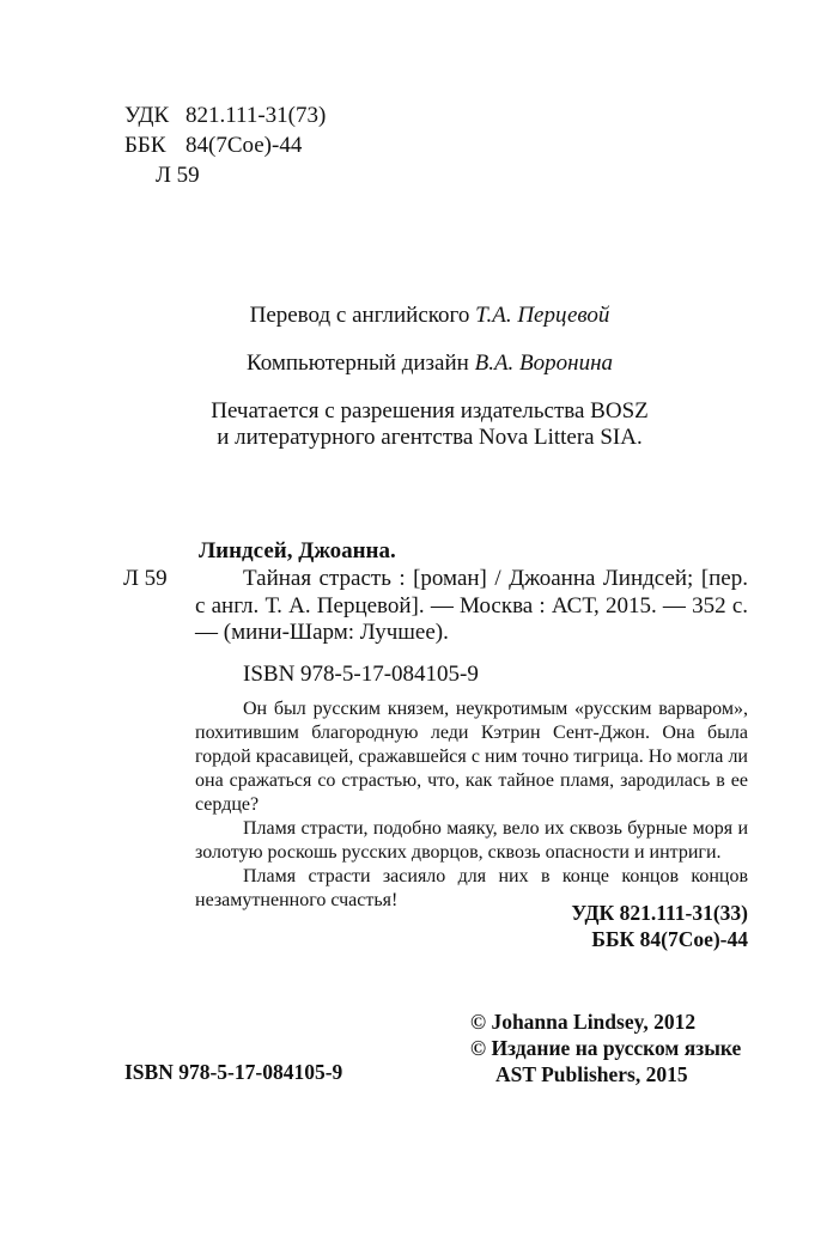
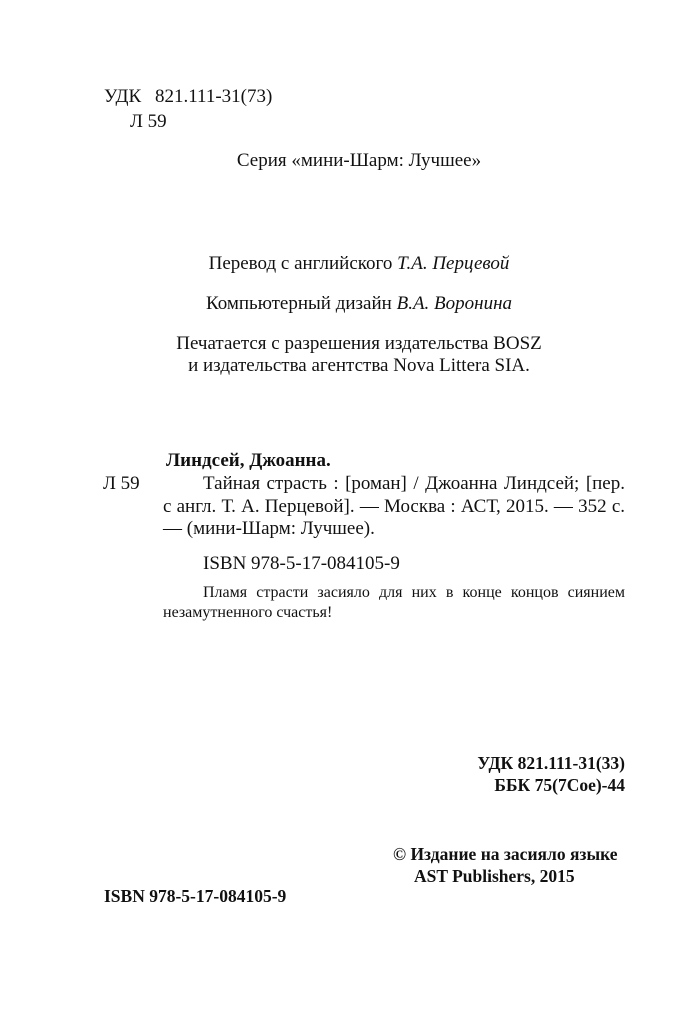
  УДК
  821.111-31(73)
- ББК
- 84(7Сое)-44
  Л 59
+ Серия «мини-Шарм: Лучшее»
  Перевод с английского Т.А. Перцевой
  Компьютерный дизайн В.А. Воронина
  Печатается с разрешения издательства BOSZ
- и литературного агентства Nova Littera SIA.
+ и издательства агентства Nova Littera SIA.
  Линдсей, Джоанна.
  Л 59
  Тайная страсть : [роман] / Джоанна Линдсей; [пер. с англ. Т. А. Перцевой]. — Москва : АСТ, 2015. — 352 с. — (мини-Шарм: Лучшее).
  ISBN 978-5-17-084105-9
- Он был русским князем, неукротимым «русским варваром», похитившим благородную леди Кэтрин Сент-Джон. Она была гордой красавицей, сражавшейся с ним точно тигрица. Но могла ли она сражаться со страстью, что, как тайное пламя, зародилась в ее сердце?
- Пламя страсти, подобно маяку, вело их сквозь бурные моря и золотую роскошь русских дворцов, сквозь опасности и интриги.
- Пламя страсти засияло для них в конце концов концов незамутненного счастья!
+ Пламя страсти засияло для них в конце концов сиянием незамутненного счастья!
  УДК 821.111-31(33)
- ББК 84(7Сое)-44
+ ББК 75(7Сое)-44
- © Johanna Lindsey, 2012
- © Издание на русском языке
+ © Издание на засияло языке
  AST Publishers, 2015
  ISBN 978-5-17-084105-9
